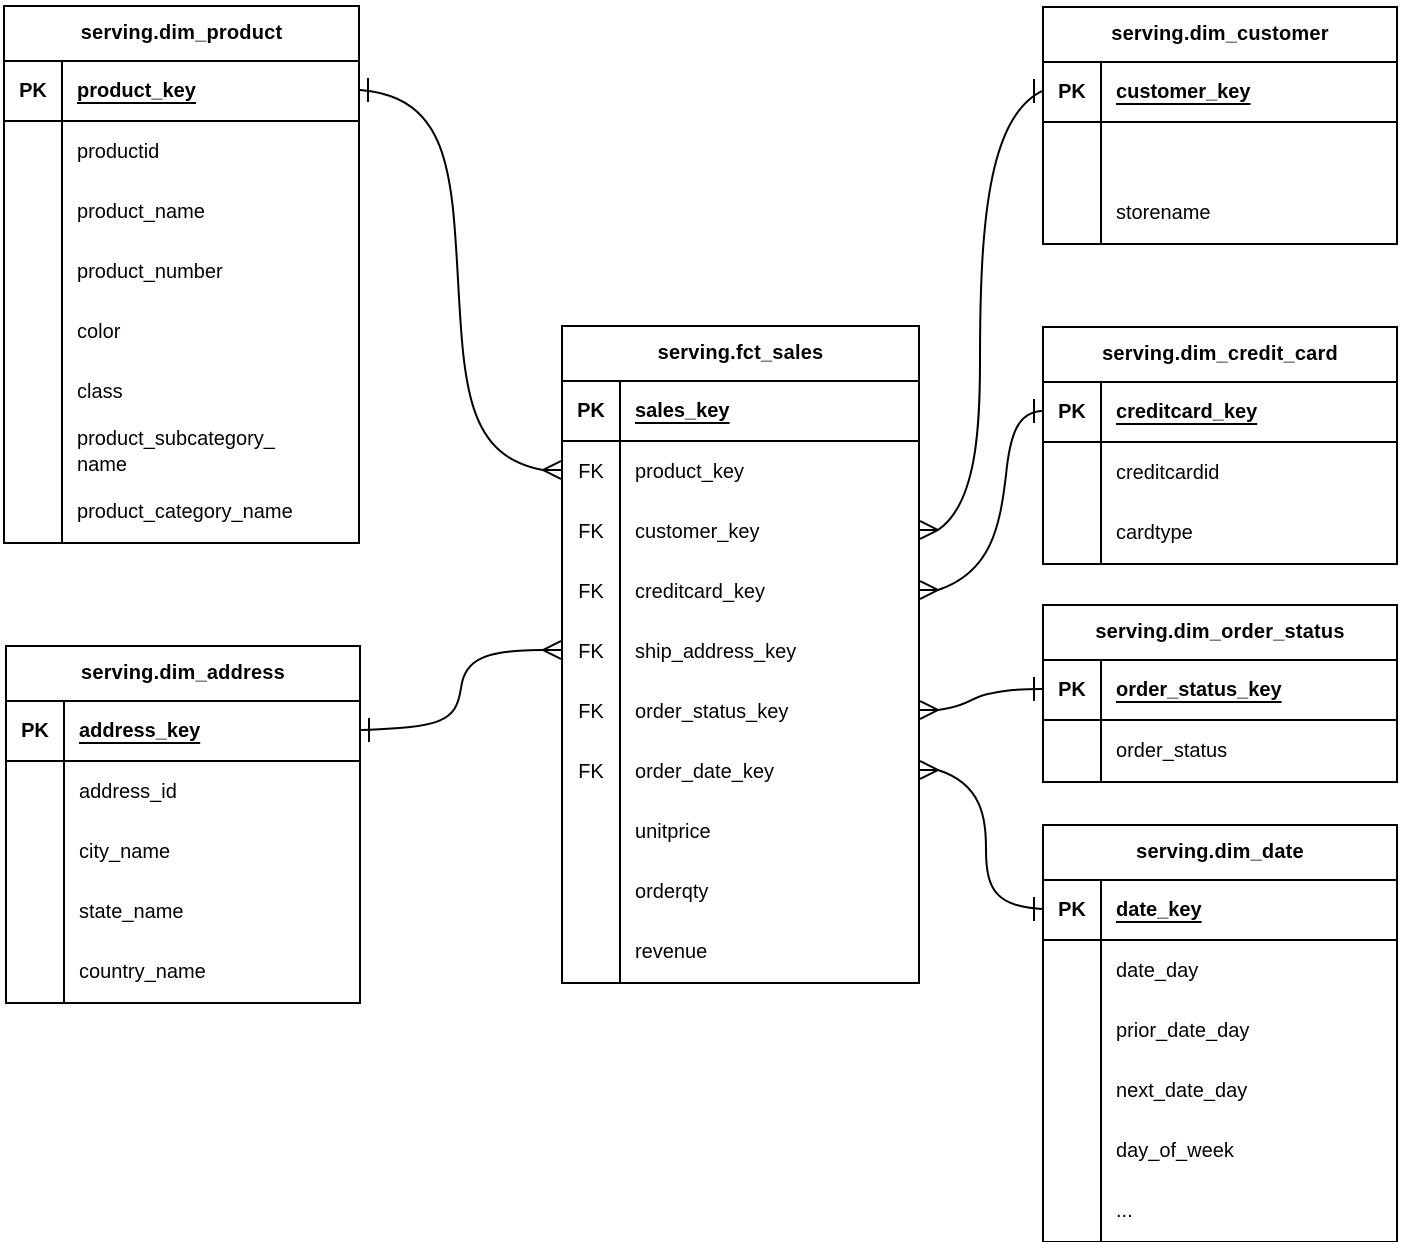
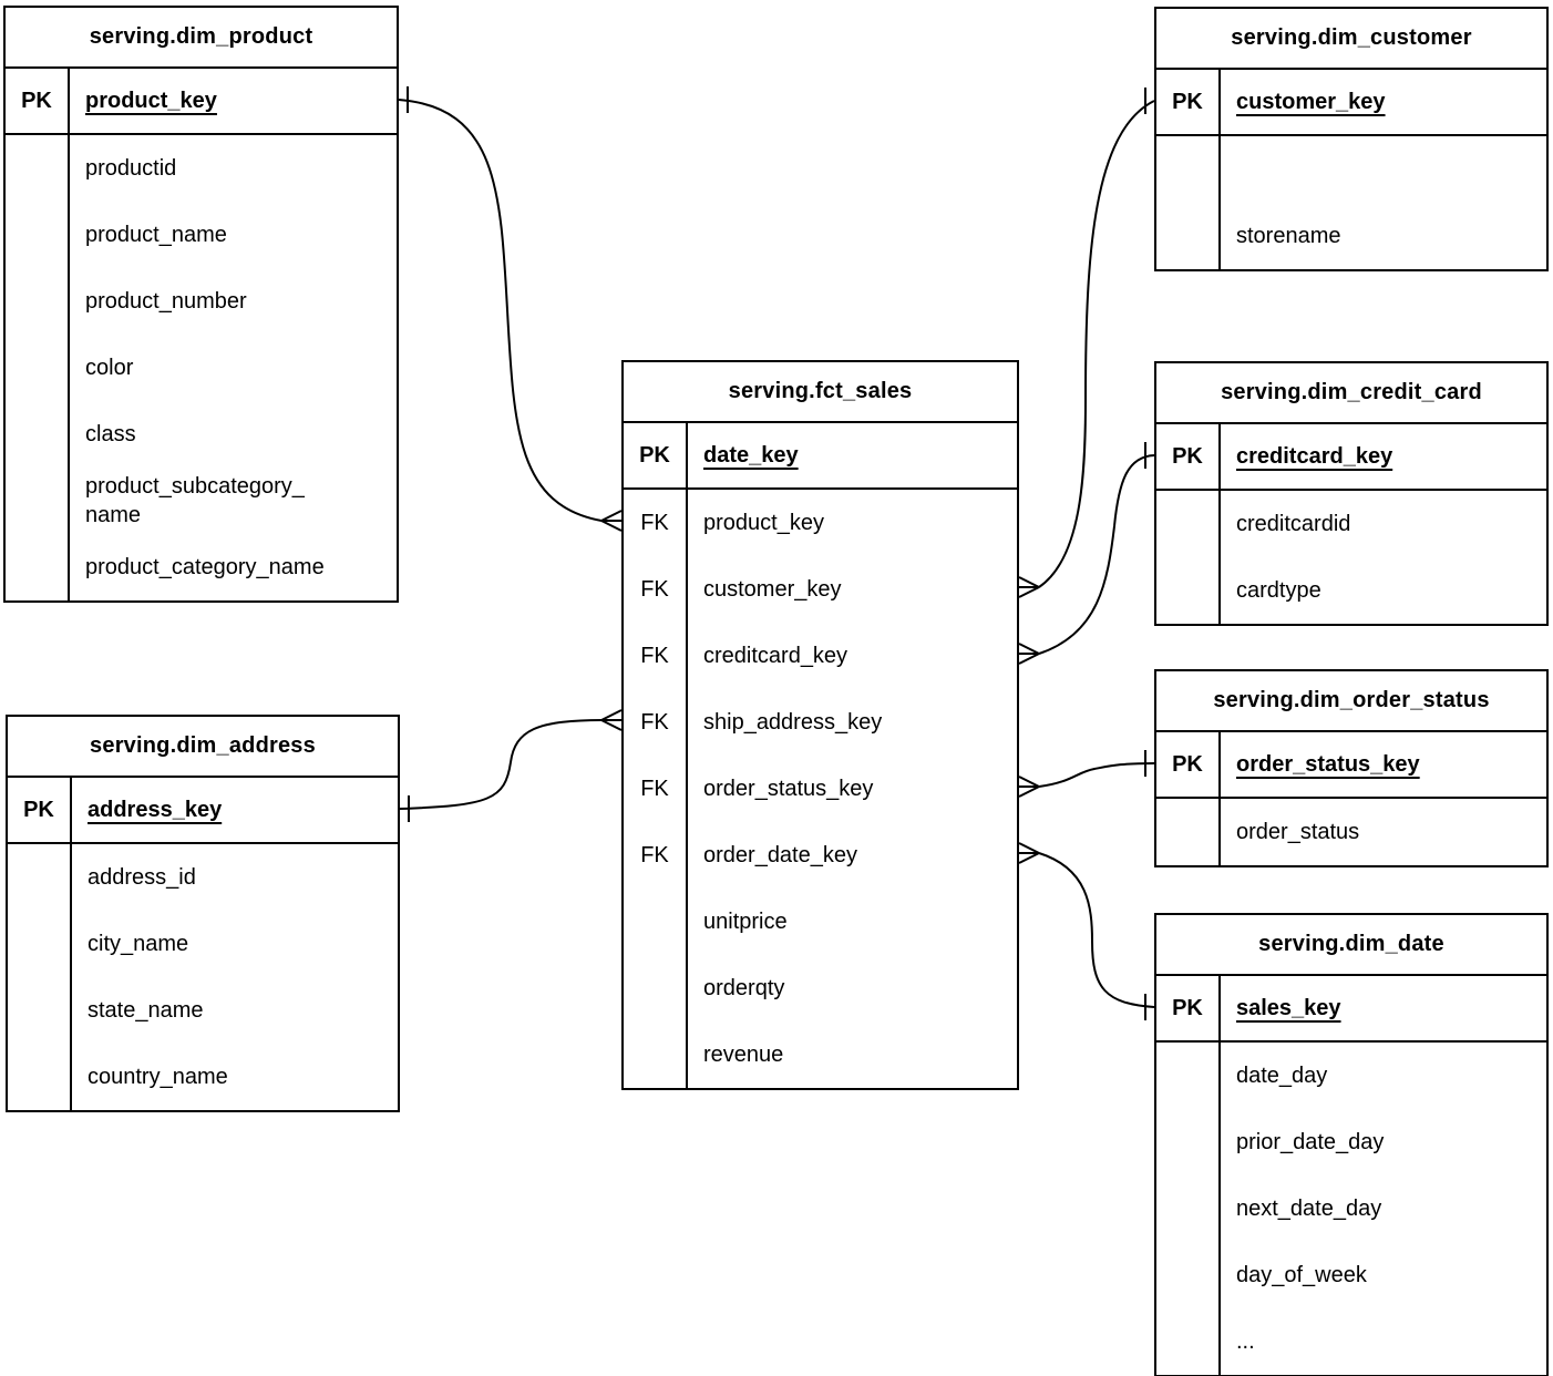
  serving.dim_product
  PK
  product_key
  productid
  product_name
  product_number
  color
  class
  product_subcategory_
  name
  product_category_name
  serving.fct_sales
  PK
- sales_key
+ date_key
  FK
  product_key
  FK
  customer_key
  FK
  creditcard_key
  FK
  ship_address_key
  FK
  order_status_key
  FK
  order_date_key
  unitprice
  orderqty
  revenue
  serving.dim_customer
  PK
  customer_key
  storename
  serving.dim_credit_card
  PK
  creditcard_key
  creditcardid
  cardtype
  serving.dim_order_status
  PK
  order_status_key
  order_status
  serving.dim_date
  PK
- date_key
+ sales_key
  date_day
  prior_date_day
  next_date_day
  day_of_week
  ...
  serving.dim_address
  PK
  address_key
  address_id
  city_name
  state_name
  country_name
